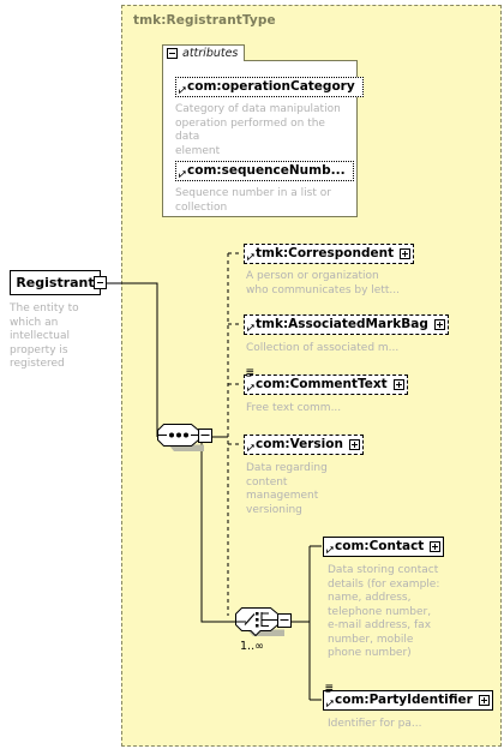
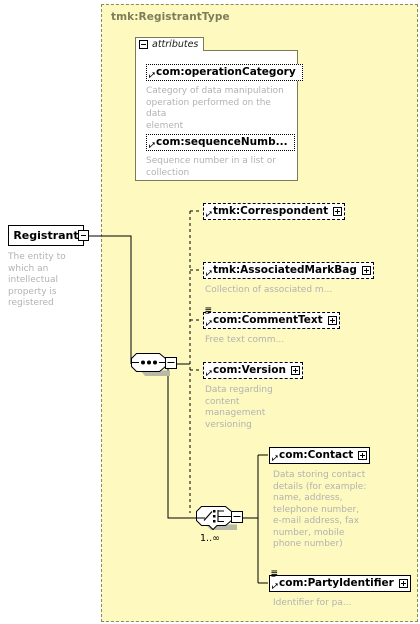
  tmk:RegistrantType
  Registrant
  The entity to
  which an
  intellectual
  property is
  registered
  attributes
  com:operationCategory
  Category of data manipulation
  operation performed on the data
  element
  com:sequenceNumb...
  Sequence number in a list or
  collection
  tmk:Correspondent
- A person or organization
- who communicates by lett...
  tmk:AssociatedMarkBag
  Collection of associated m...
  com:CommentText
  Free text comm...
  com:Version
  Data regarding
  content
  management
  versioning
  1..∞
  com:Contact
  Data storing contact
  details (for example:
  name, address,
  telephone number,
  e-mail address, fax
  number, mobile
  phone number)
  com:PartyIdentifier
  Identifier for pa...
